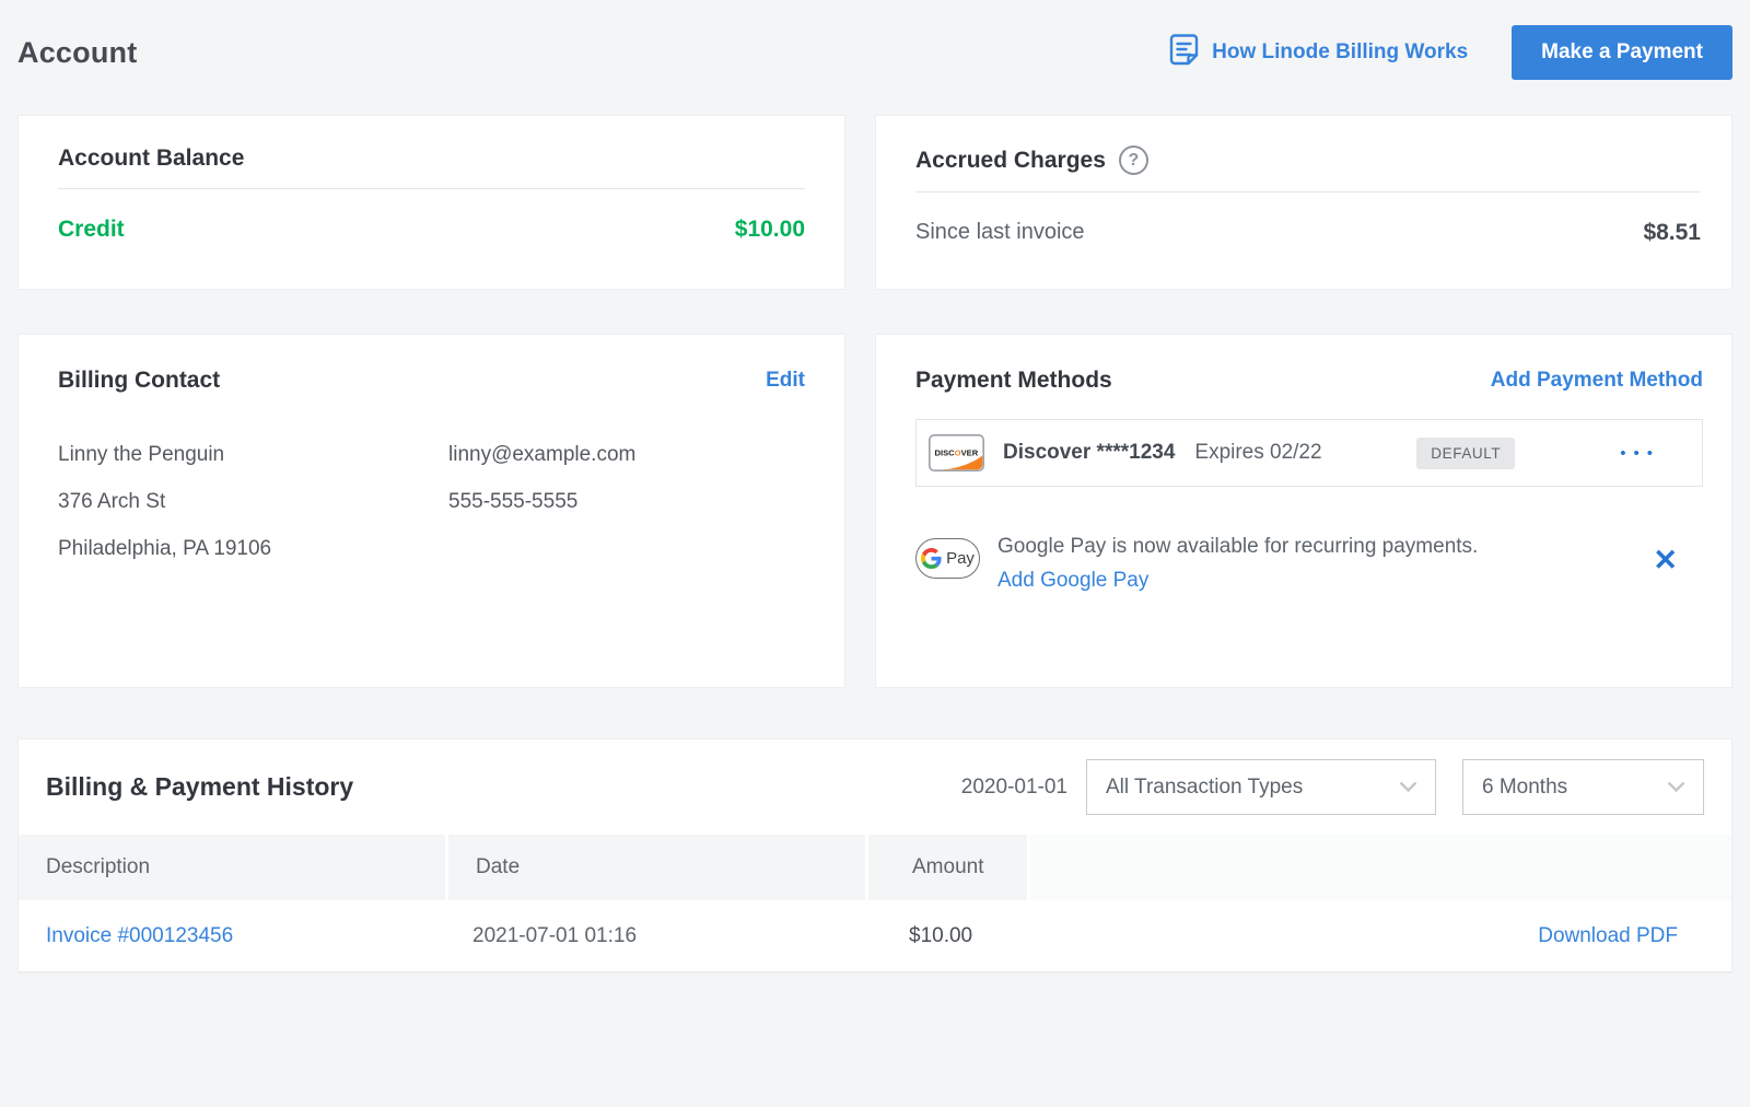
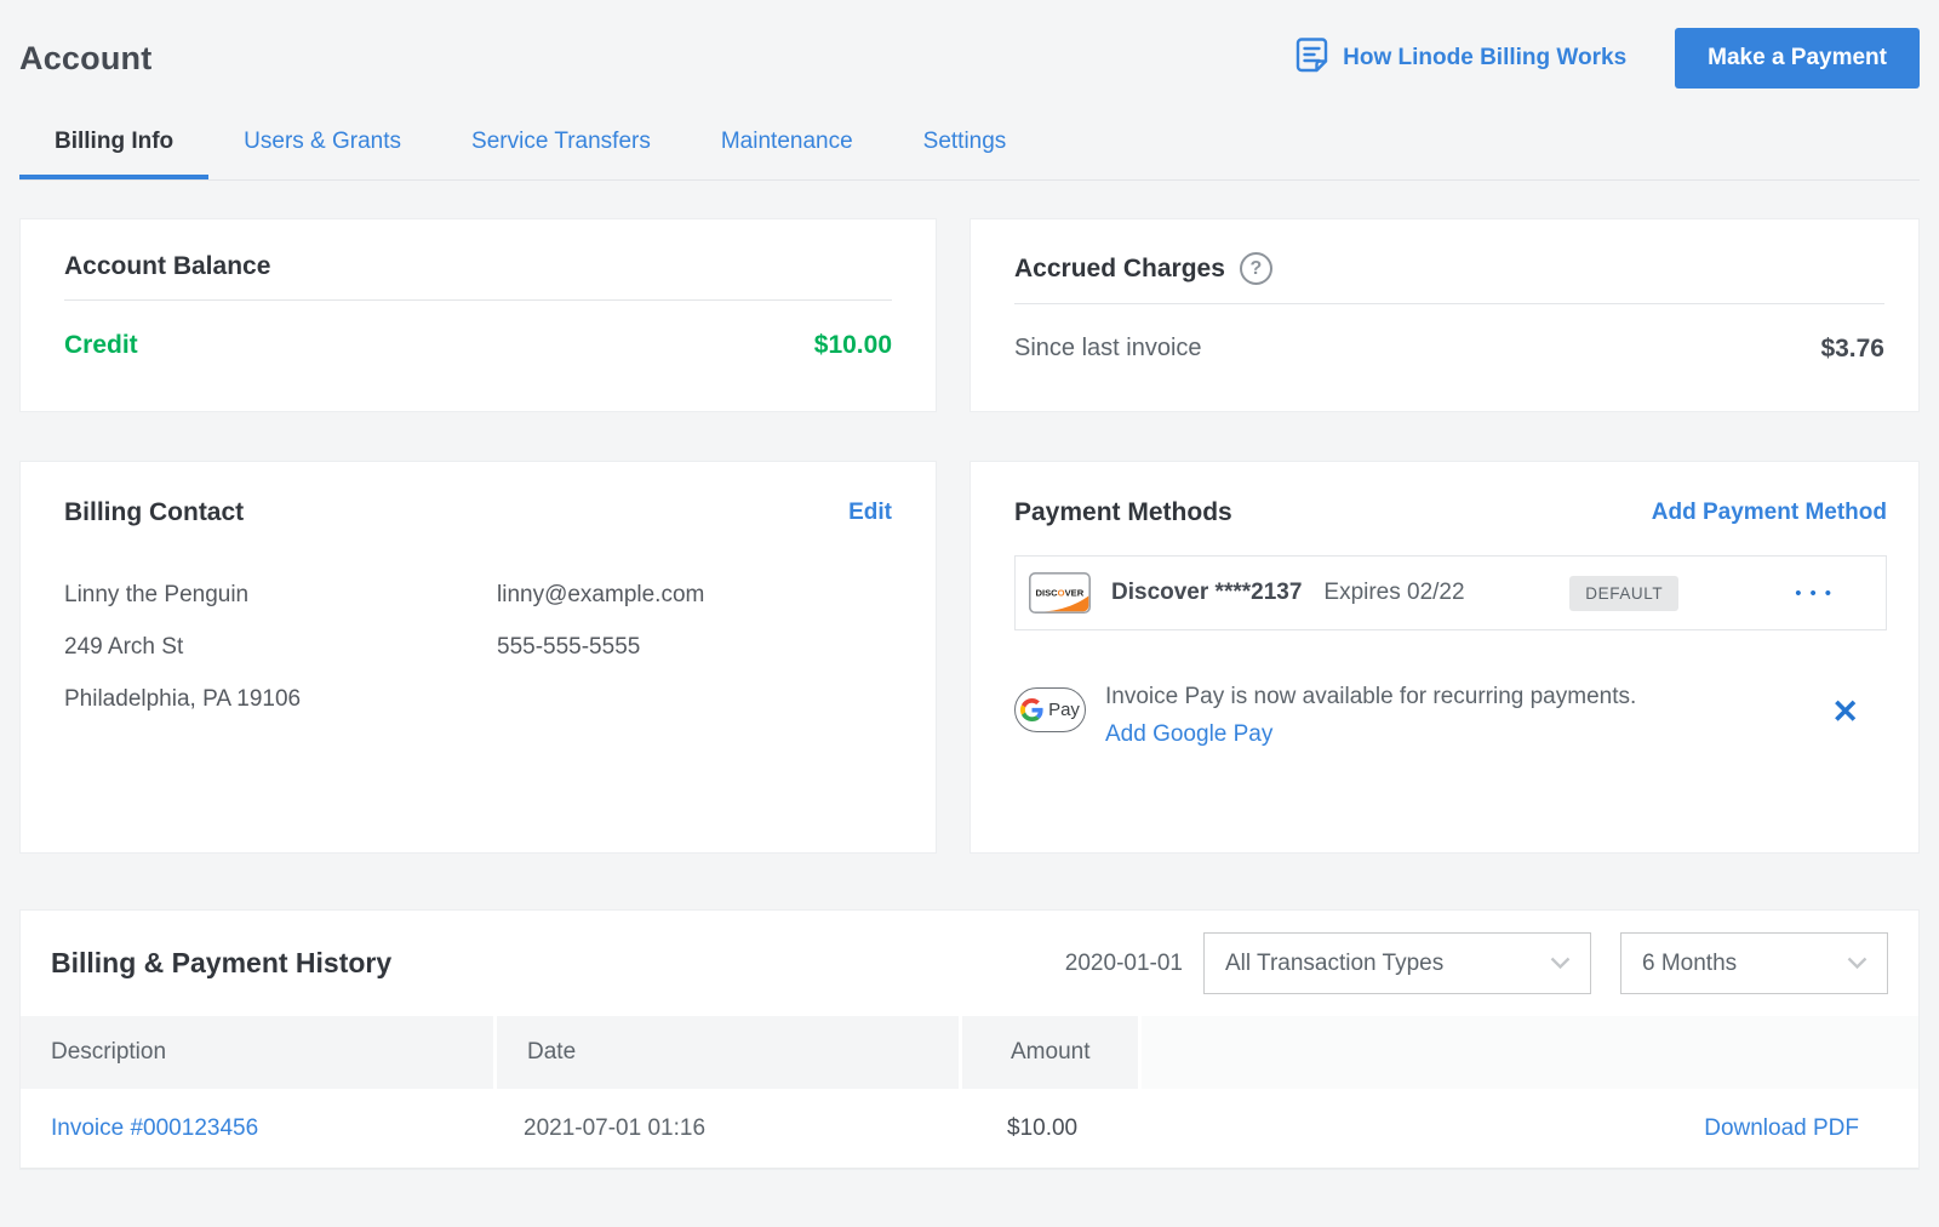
  Account
  How Linode Billing Works
  Make a Payment
+ Billing Info
+ Users & Grants
+ Service Transfers
+ Maintenance
+ Settings
  Account Balance
  Credit
  $10.00
  Accrued Charges
  ?
  Since last invoice
- $8.51
+ $3.76
  Billing Contact
  Edit
  Linny the Penguin
- 376 Arch St
+ 249 Arch St
  Philadelphia, PA 19106
  linny@example.com
  555-555-5555
  Payment Methods
  Add Payment Method
  DISCOVER
- Discover ****1234
+ Discover ****2137
  Expires 02/22
  DEFAULT
  •••
  Pay
- Google Pay is now available for recurring payments.
+ Invoice Pay is now available for recurring payments.
  Add Google Pay
  ✕
  Billing & Payment History
  2020-01-01
  All Transaction Types
  6 Months
  Description	Date	Amount
  Invoice #000123456	2021-07-01 01:16	$10.00	Download PDF
